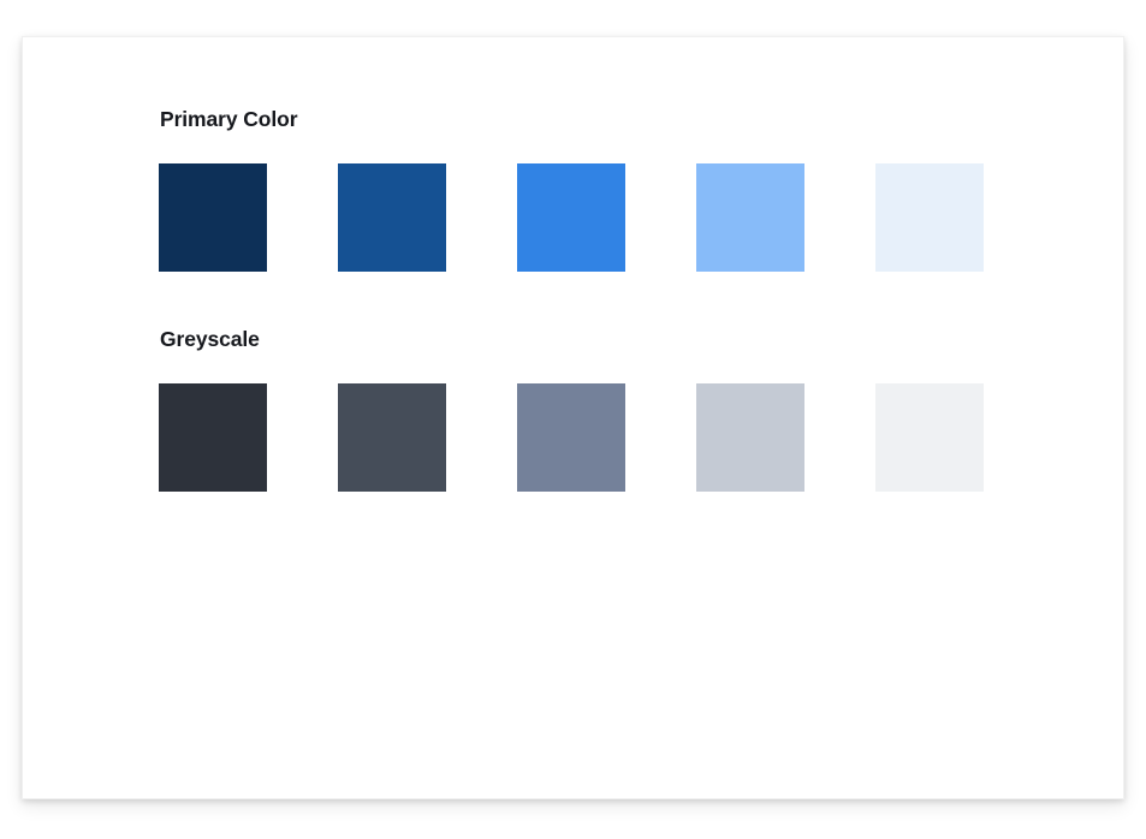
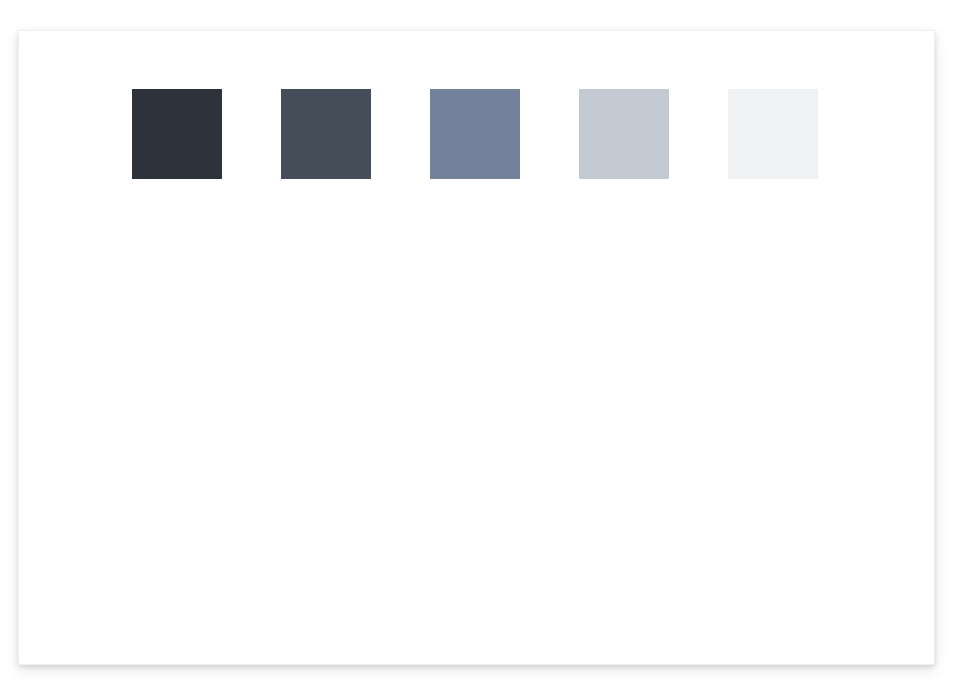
- Primary Color
- Greyscale
